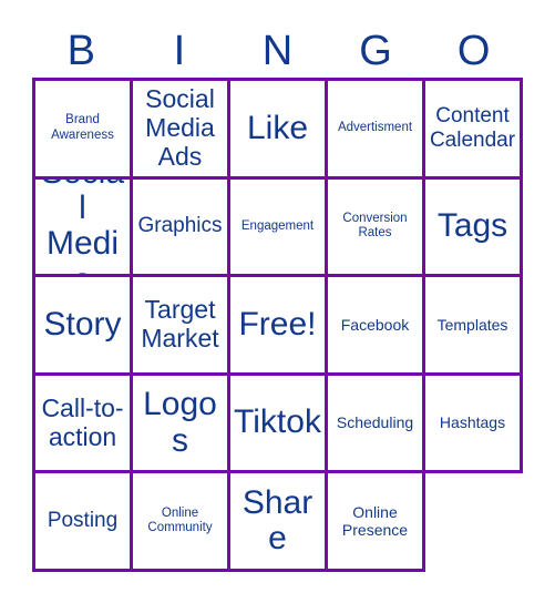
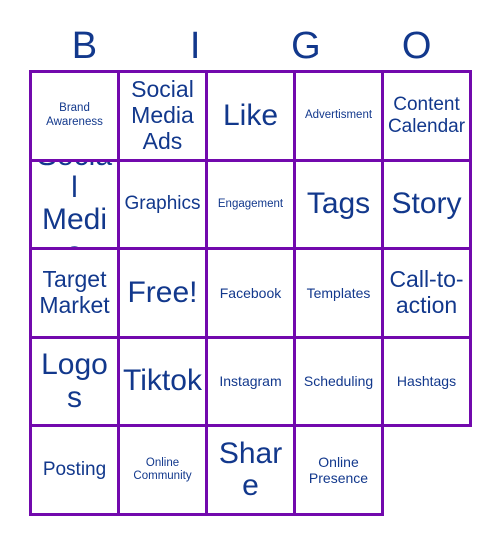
  B
  I
- N
  G
  O
  Brand Awareness
  Social Media Ads
  Like
  Advertisment
  Content Calendar
  Graphics
  Engagement
- Conversion Rates
  Tags
  Story
  Target Market
  Free!
  Facebook
  Templates
  Call-to-action
  Logos
  Tiktok
+ Instagram
  Scheduling
  Hashtags
  Posting
  Online Community
  Share
  Online Presence
